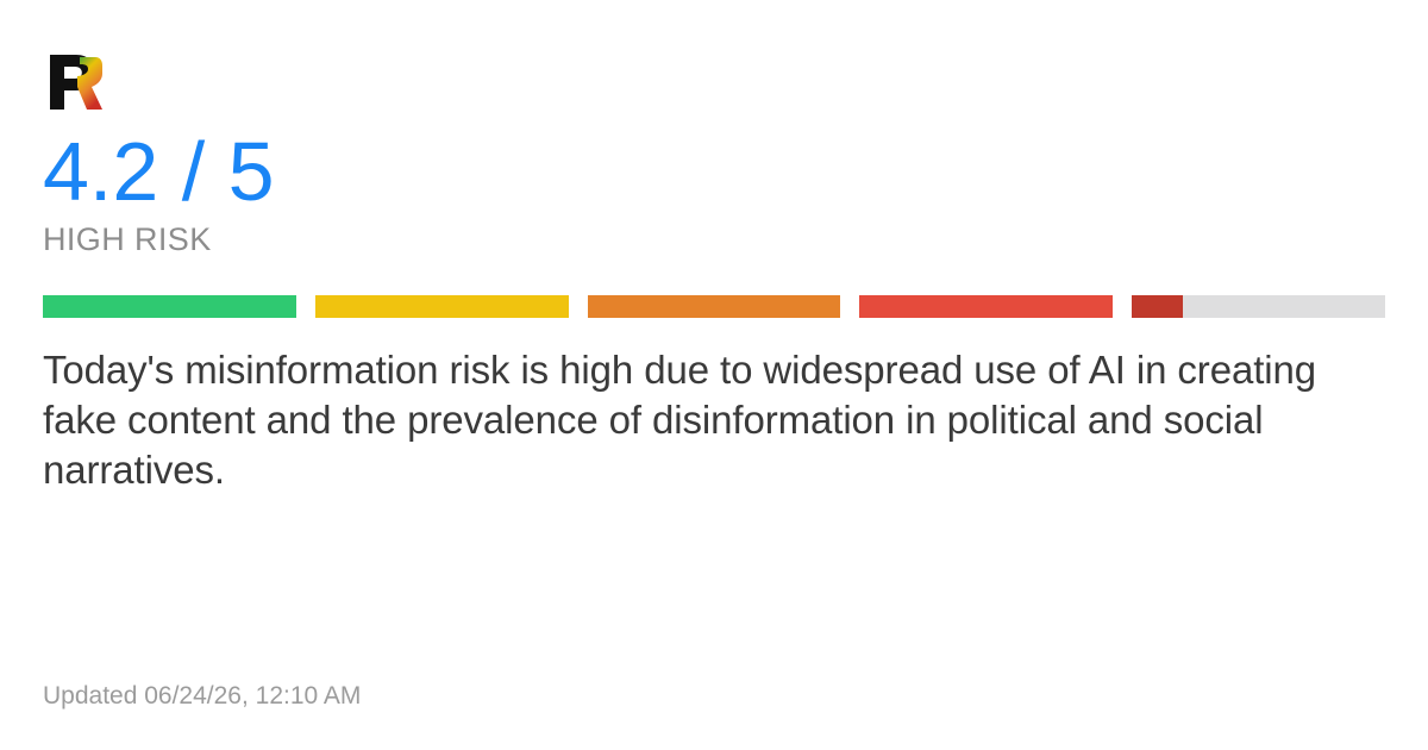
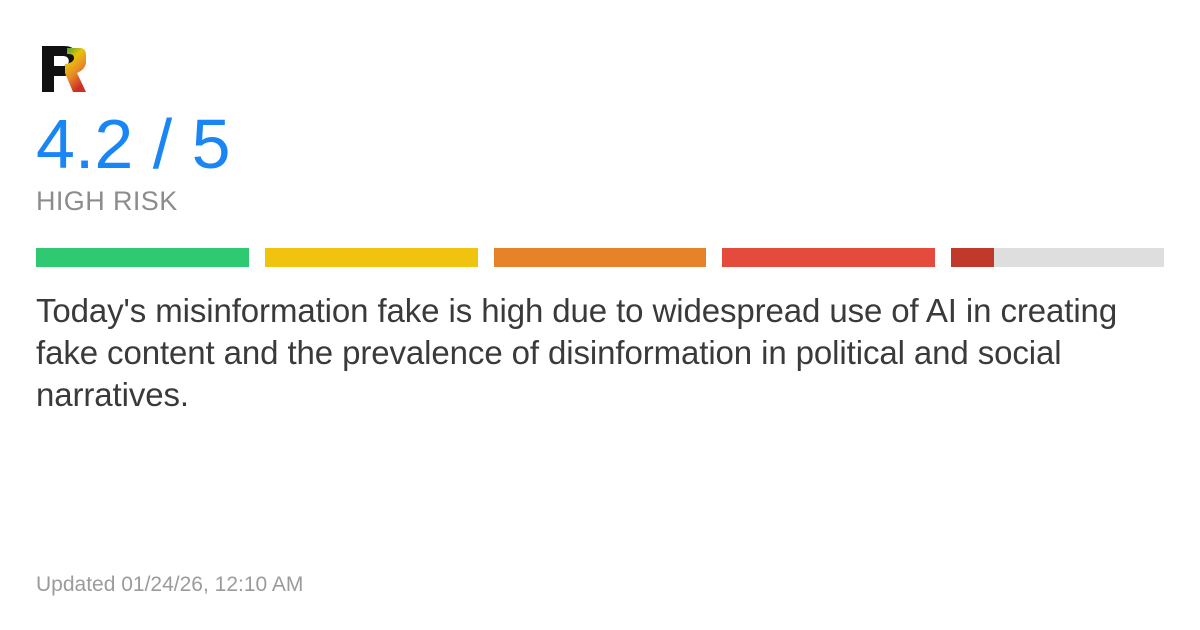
  4.2 / 5
  HIGH RISK
- Today's misinformation risk is high due to widespread use of AI in creating fake content and the prevalence of disinformation in political and social narratives.
+ Today's misinformation fake is high due to widespread use of AI in creating fake content and the prevalence of disinformation in political and social narratives.
- Updated 06/24/26, 12:10 AM
+ Updated 01/24/26, 12:10 AM
